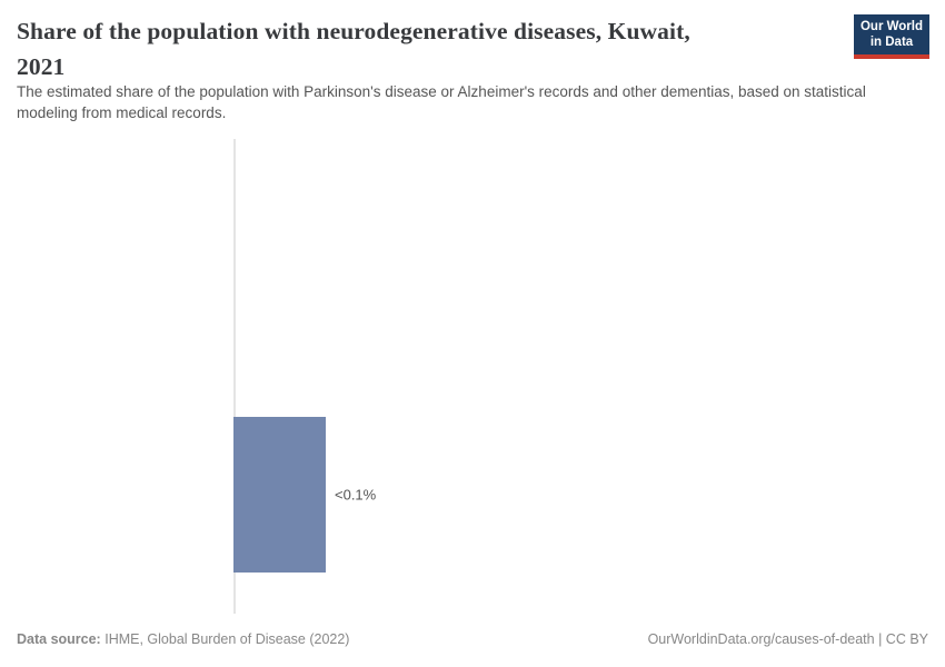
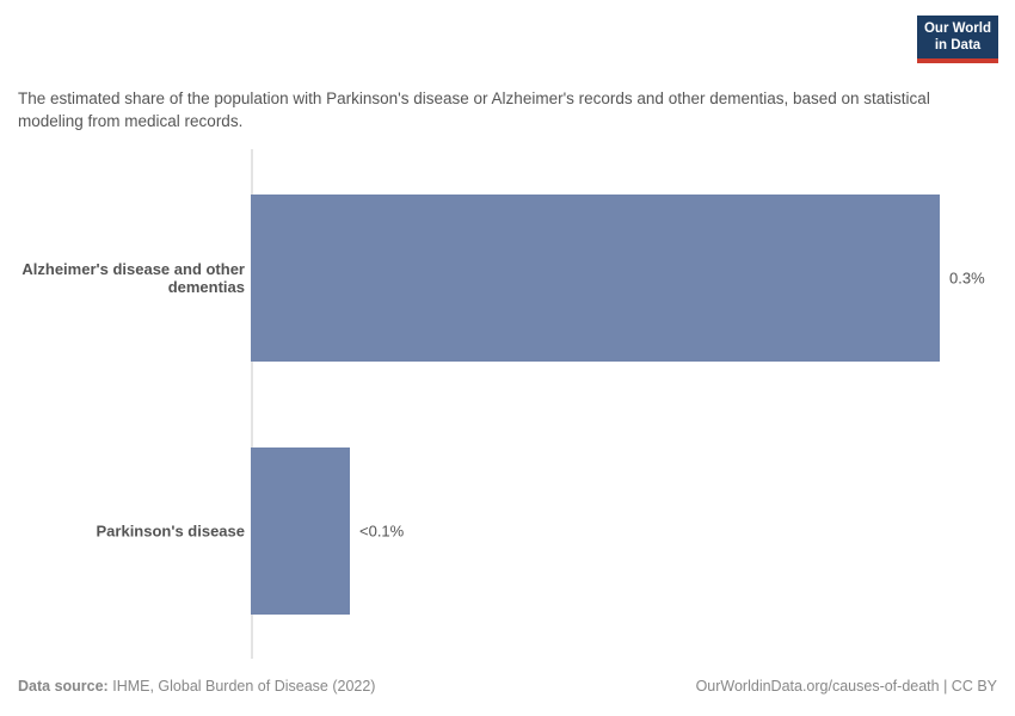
- Share of the population with neurodegenerative diseases, Kuwait,
- 2021
  Our World
  in Data
  The estimated share of the population with Parkinson's disease or Alzheimer's records and other dementias, based on statistical modeling from medical records.
+ Alzheimer's disease and other dementias
+ 0.3%
+ Parkinson's disease
  <0.1%
  Data source: IHME, Global Burden of Disease (2022)
  OurWorldinData.org/causes-of-death | CC BY
